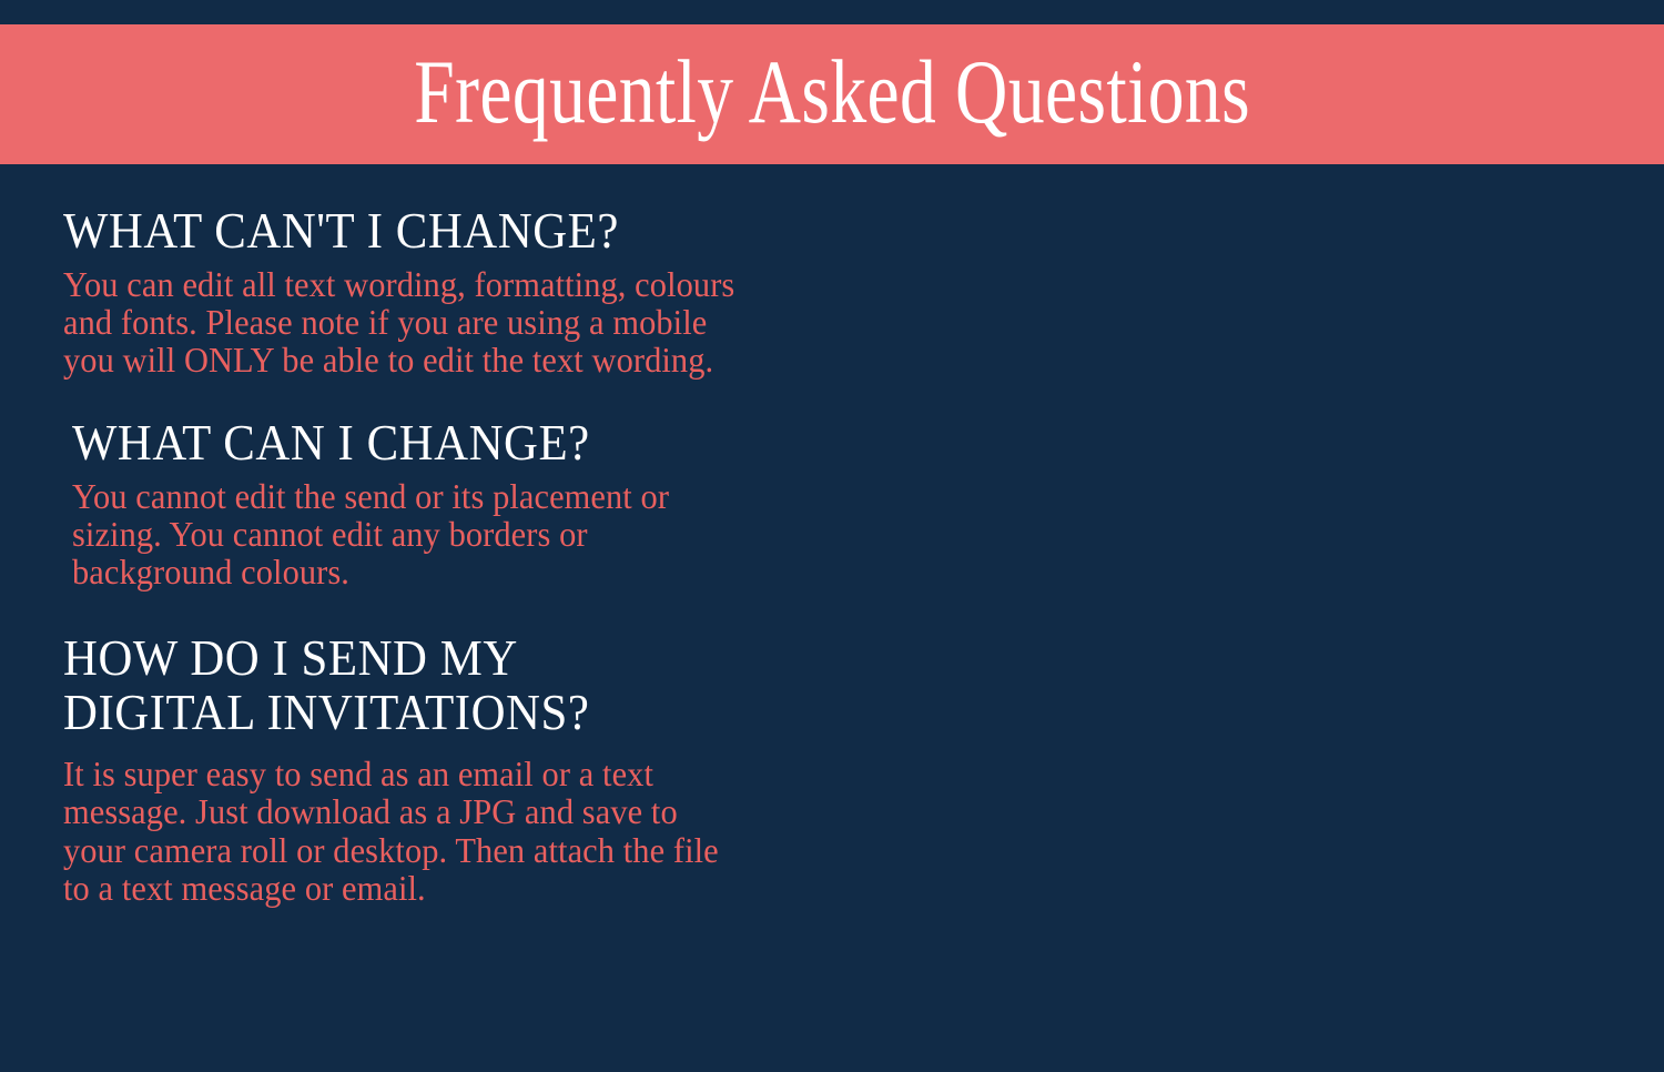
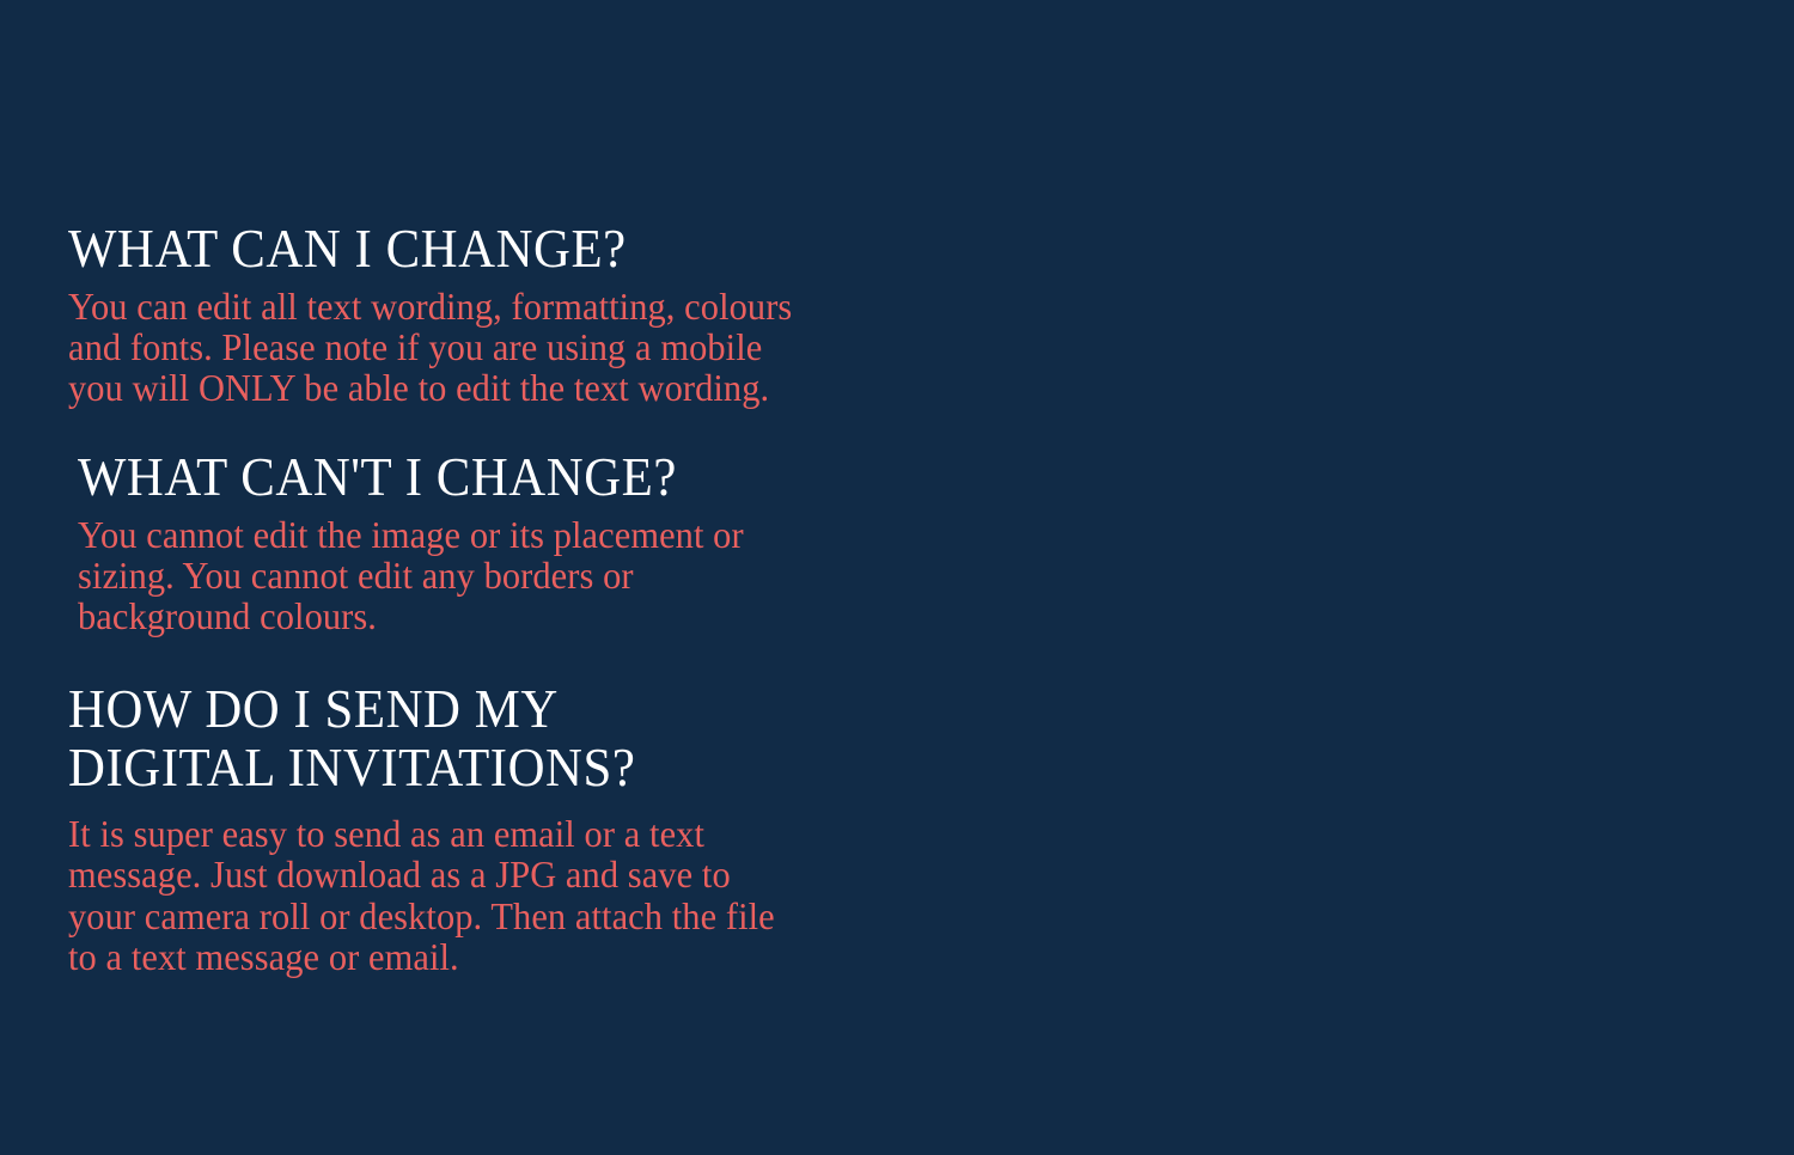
- Frequently Asked Questions
- WHAT CAN'T I CHANGE?
+ WHAT CAN I CHANGE?
  You can edit all text wording, formatting, colours and fonts. Please note if you are using a mobile you will ONLY be able to edit the text wording.
- WHAT CAN I CHANGE?
+ WHAT CAN'T I CHANGE?
- You cannot edit the send or its placement or sizing. You cannot edit any borders or background colours.
+ You cannot edit the image or its placement or sizing. You cannot edit any borders or background colours.
  HOW DO I SEND MY
  DIGITAL INVITATIONS?
  It is super easy to send as an email or a text message. Just download as a JPG and save to your camera roll or desktop. Then attach the file to a text message or email.
